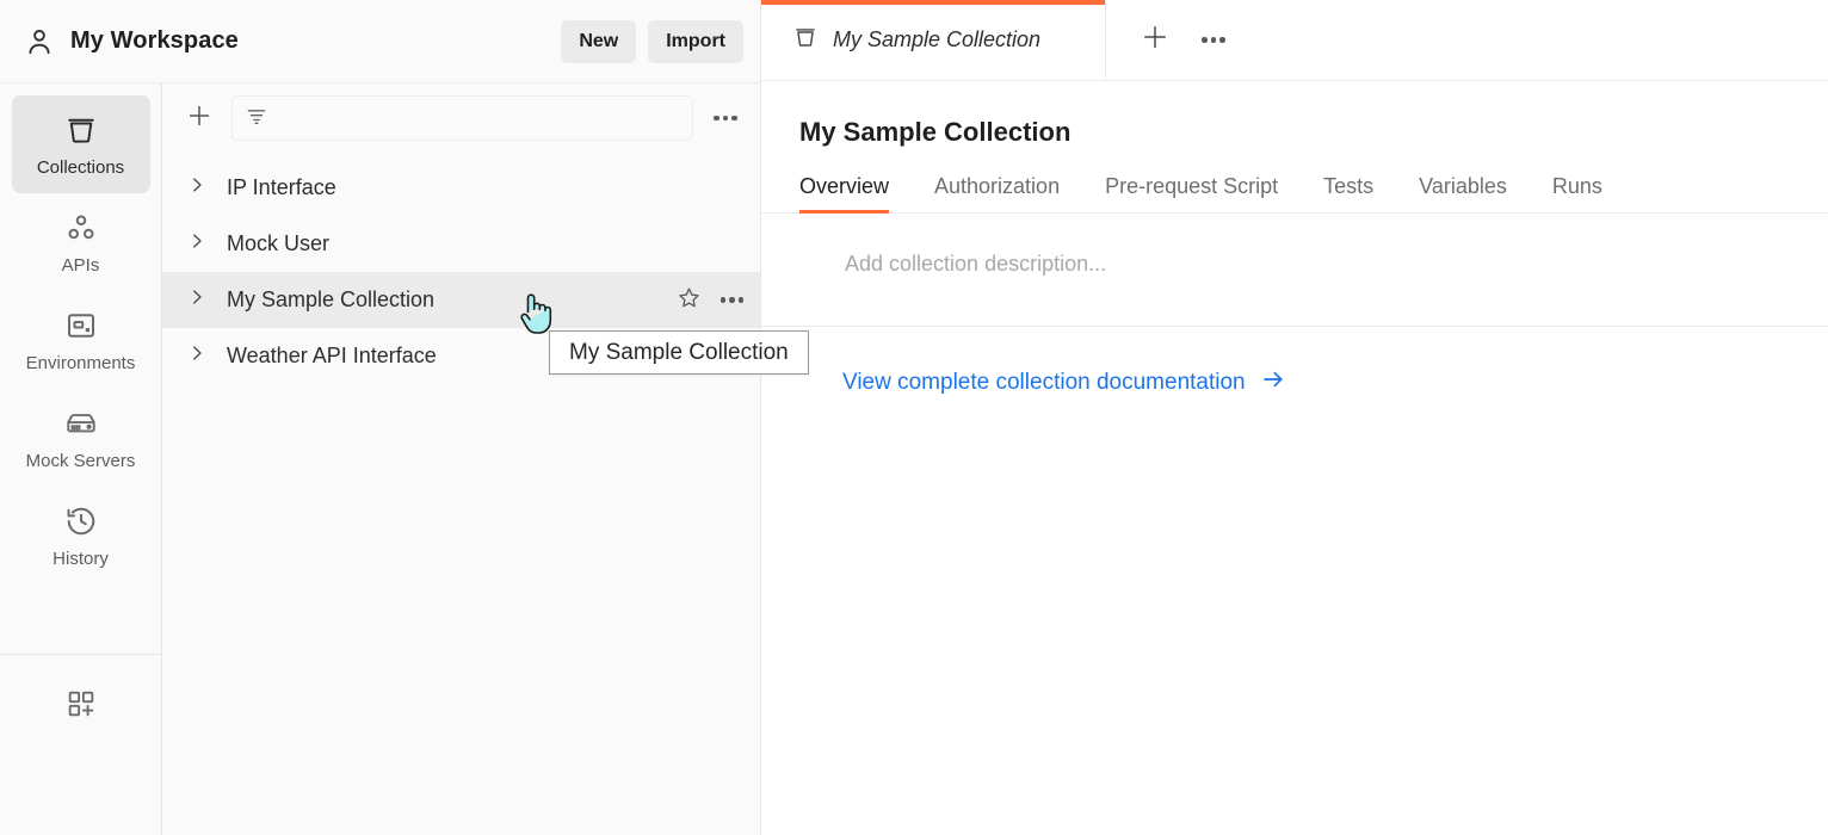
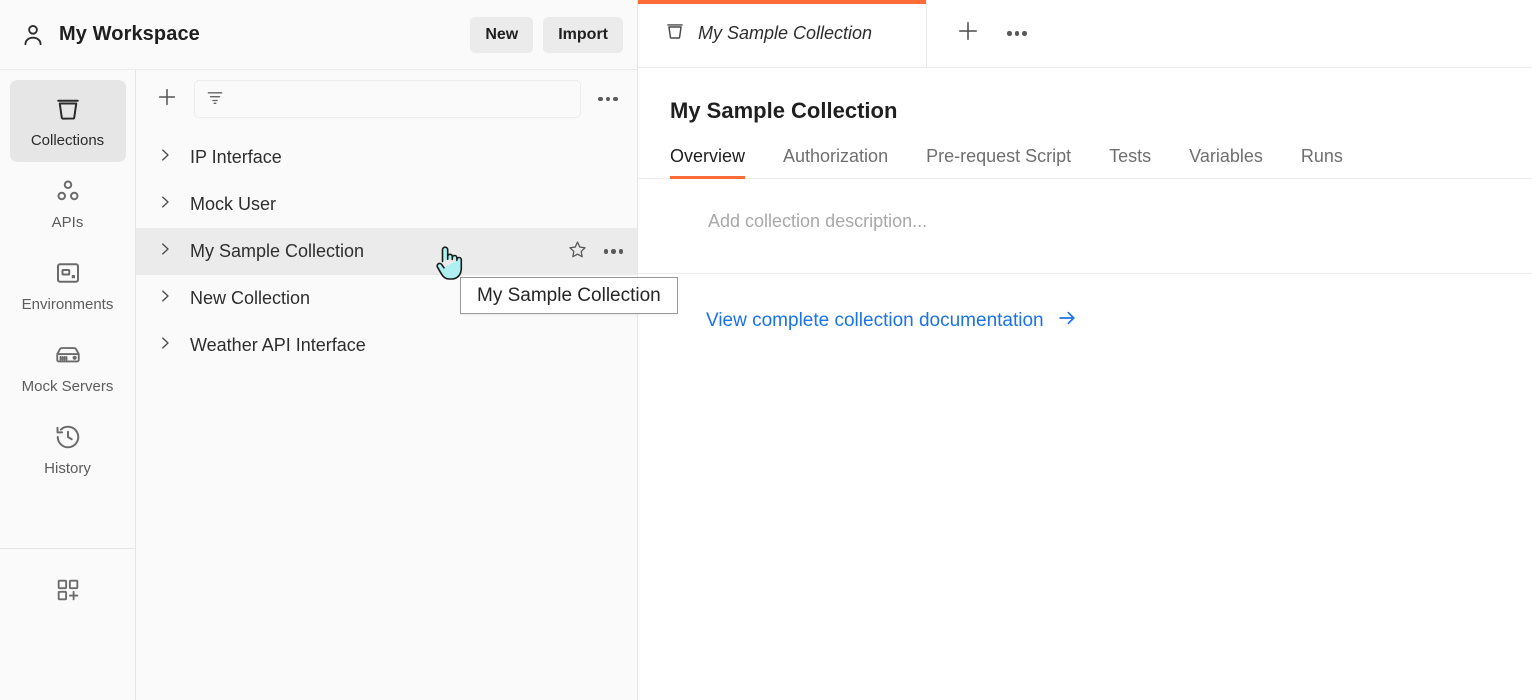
  My Workspace
  New
  Import
  Collections
  APIs
  Environments
  Mock Servers
  History
  IP Interface
  Mock User
  My Sample Collection
+ New Collection
  Weather API Interface
  My Sample Collection
  My Sample Collection
  Overview
  Authorization
  Pre-request Script
  Tests
  Variables
  Runs
  Add collection description...
  View complete collection documentation
  My Sample Collection
